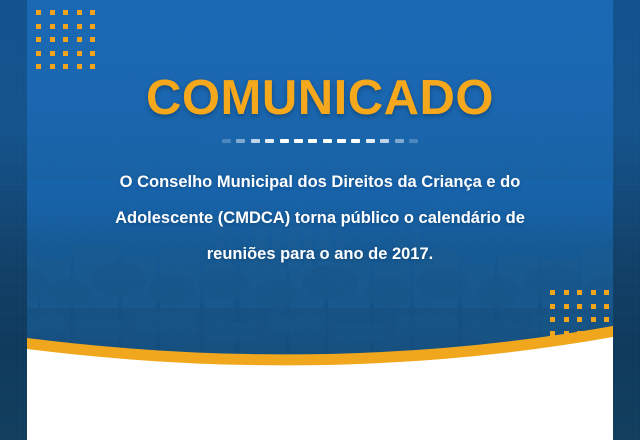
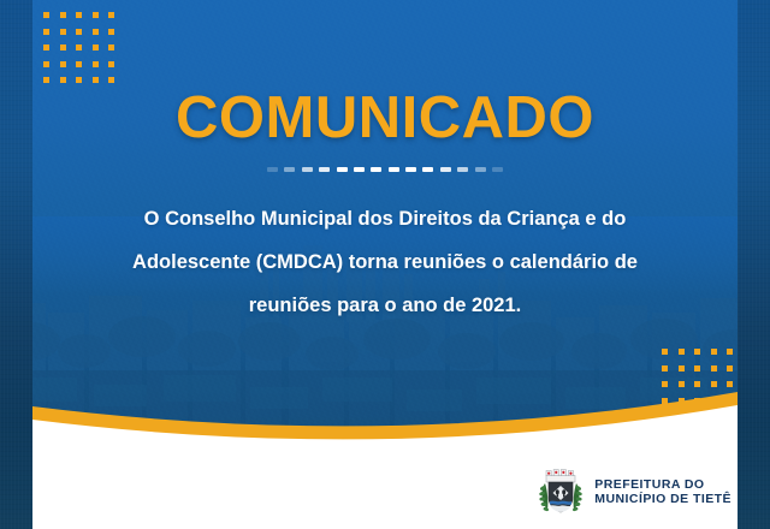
  COMUNICADO
  O Conselho Municipal dos Direitos da Criança e do
- Adolescente (CMDCA) torna público o calendário de
+ Adolescente (CMDCA) torna reuniões o calendário de
- reuniões para o ano de 2017.
+ reuniões para o ano de 2021.
+ PREFEITURA DO
+ MUNICÍPIO DE TIETÊ
